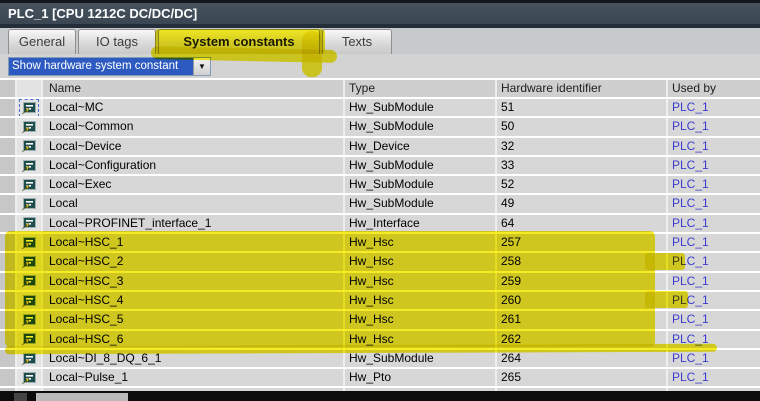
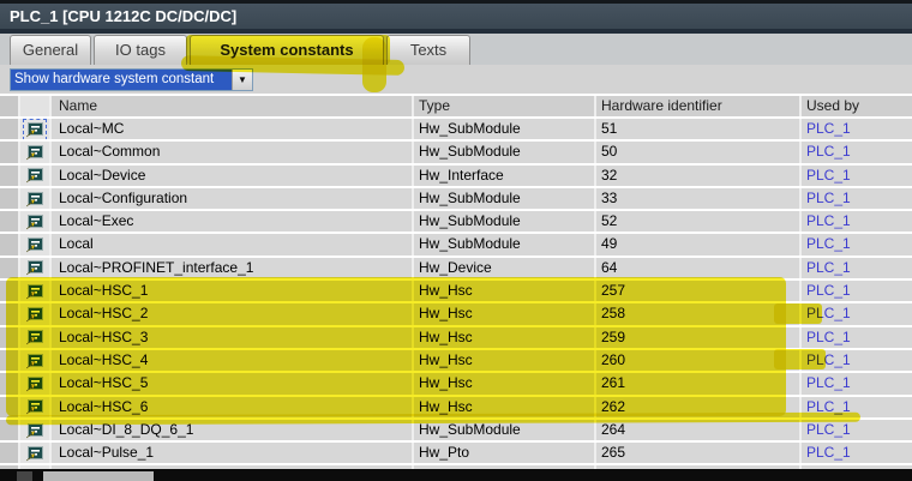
  PLC_1 [CPU 1212C DC/DC/DC]
  General
  IO tags
  Texts
  Show hardware system constant
  ▼
  Name
  Type
  Hardware identifier
  Used by
  Local~MC
  Hw_SubModule
  51
  PLC_1
  Local~Common
  Hw_SubModule
  50
  PLC_1
  Local~Device
- Hw_Device
+ Hw_Interface
  32
  PLC_1
  Local~Configuration
  Hw_SubModule
  33
  PLC_1
  Local~Exec
  Hw_SubModule
  52
  PLC_1
  Local
  Hw_SubModule
  49
  PLC_1
  Local~PROFINET_interface_1
- Hw_Interface
+ Hw_Device
  64
  PLC_1
  PLC_1
  PLC_1
  PLC_1
  PLC_1
  Local~DI_8_DQ_6_1
  Hw_SubModule
  264
  PLC_1
  Local~Pulse_1
  Hw_Pto
  265
  PLC_1
